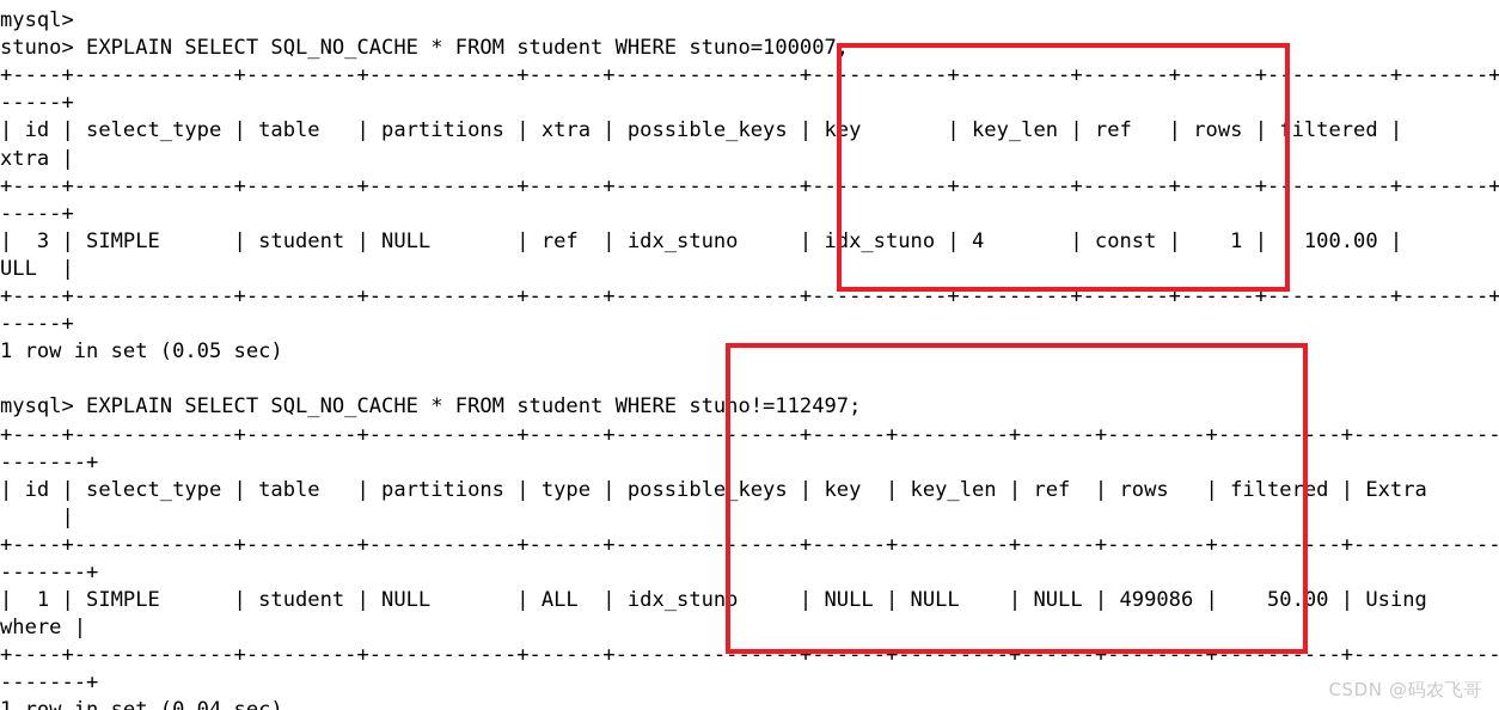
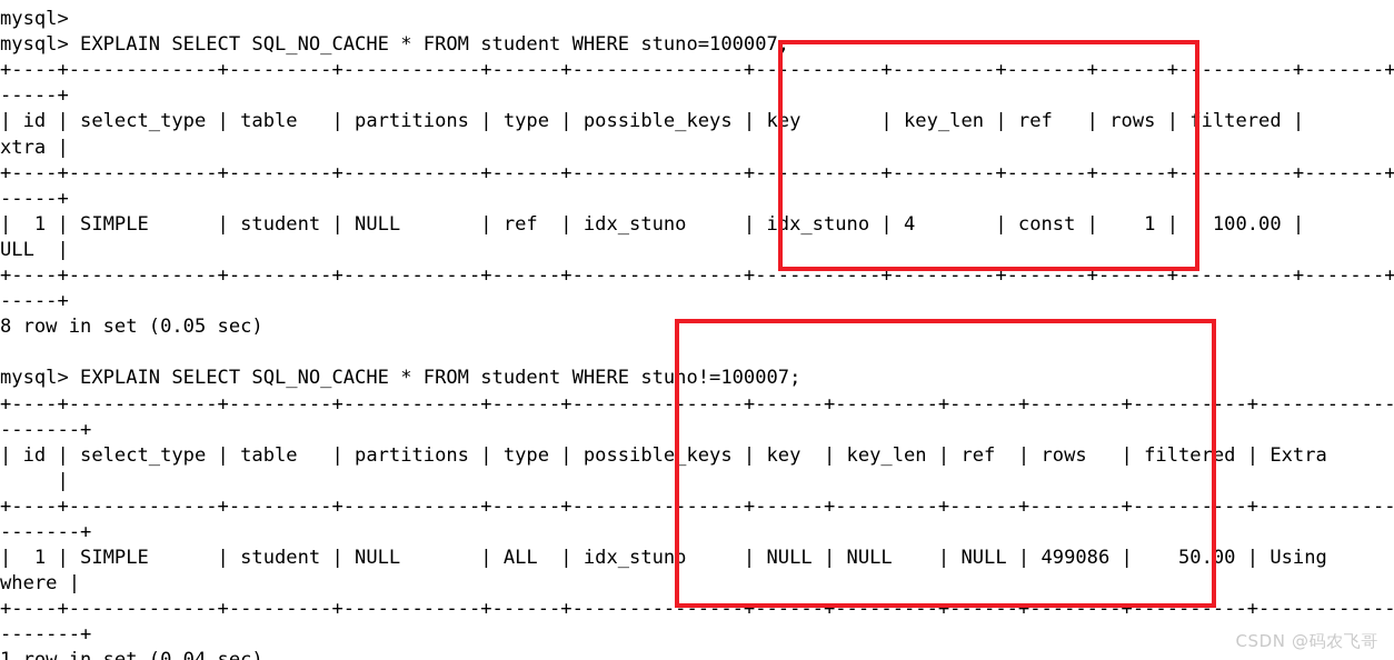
  mysql>
- stuno> EXPLAIN SELECT SQL_NO_CACHE * FROM student WHERE stuno=100007;
+ mysql> EXPLAIN SELECT SQL_NO_CACHE * FROM student WHERE stuno=100007;
  +----+-------------+---------+------------+------+---------------+-----------+---------+-------+------+----------+-------+
  -----+
- | id | select_type | table | partitions | xtra | possible_keys | key | key_len | ref | rows | filtered |
+ | id | select_type | table | partitions | type | possible_keys | key | key_len | ref | rows | filtered |
  xtra |
  +----+-------------+---------+------------+------+---------------+-----------+---------+-------+------+----------+-------+
  -----+
- | 3 | SIMPLE | student | NULL | ref | idx_stuno | idx_stuno | 4 | const | 1 | 100.00 |
+ | 1 | SIMPLE | student | NULL | ref | idx_stuno | idx_stuno | 4 | const | 1 | 100.00 |
  ULL |
  +----+-------------+---------+------------+------+---------------+-----------+---------+-------+------+----------+-------+
  -----+
- 1 row in set (0.05 sec)
+ 8 row in set (0.05 sec)
- mysql> EXPLAIN SELECT SQL_NO_CACHE * FROM student WHERE stuno!=112497;
+ mysql> EXPLAIN SELECT SQL_NO_CACHE * FROM student WHERE stuno!=100007;
  +----+-------------+---------+------------+------+---------------+------+---------+------+--------+----------+------------
  -------+
  | id | select_type | table | partitions | type | possible_keys | key | key_len | ref | rows | filtered | Extra
  |
  +----+-------------+---------+------------+------+---------------+------+---------+------+--------+----------+------------
  -------+
  | 1 | SIMPLE | student | NULL | ALL | idx_stuno | NULL | NULL | NULL | 499086 | 50.00 | Using
  where |
  +----+-------------+---------+------------+------+---------------+------+---------+------+--------+----------+------------
  -------+
  CSDN @码农飞哥
